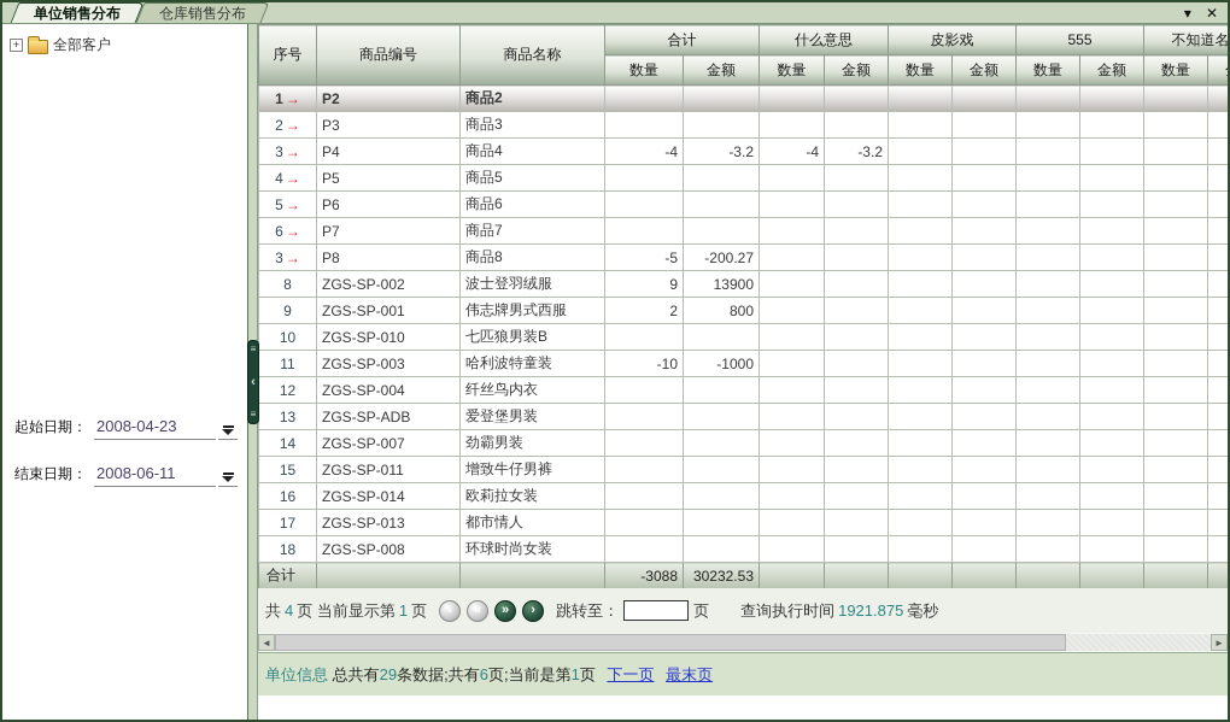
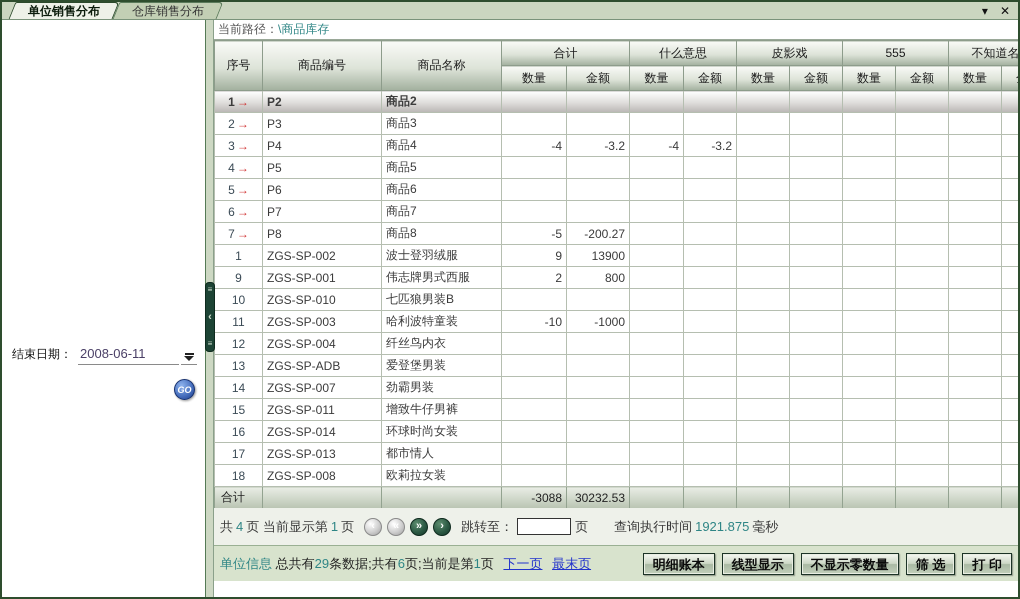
  单位销售分布
  仓库销售分布
  ▾
  ✕
- +
- 全部客户
- 起始日期：
- 2008-04-23
  结束日期：
  2008-06-11
+ GO
  ≡
  ‹
  ≡
+ 当前路径：
+ \商品库存
  序号	商品编号	商品名称	合计	什么意思	皮影戏	555	不知道名
  数量	金额	数量	金额	数量	金额	数量	金额	数量
  1 →	P2	商品2
  2 →	P3	商品3
  3 →	P4	商品4	-4	-3.2	-4	-3.2
  4 →	P5	商品5
  5 →	P6	商品6
  6 →	P7	商品7
- 3 →	P8	商品8	-5	-200.27
+ 7 →	P8	商品8	-5	-200.27
- 8	ZGS-SP-002	波士登羽绒服	9	13900
+ 1	ZGS-SP-002	波士登羽绒服	9	13900
  9	ZGS-SP-001	伟志牌男式西服	2	800
  10	ZGS-SP-010	七匹狼男装B
  11	ZGS-SP-003	哈利波特童装	-10	-1000
  12	ZGS-SP-004	纤丝鸟内衣
  13	ZGS-SP-ADB	爱登堡男装
  14	ZGS-SP-007	劲霸男装
  15	ZGS-SP-011	增致牛仔男裤
- 16	ZGS-SP-014	欧莉拉女装
+ 16	ZGS-SP-014	环球时尚女装
  17	ZGS-SP-013	都市情人
- 18	ZGS-SP-008	环球时尚女装
+ 18	ZGS-SP-008	欧莉拉女装
  合计			-3088	30232.53
  共
  4
  页 当前显示第
  1
  页
  ‹
  «
  »
  ›
  跳转至：
  页
  查询执行时间 1921.875 毫秒
- ◄
- ►
  单位信息 总共有29条数据;共有6页;当前是第1页 下一页 最末页
+ 明细账本
+ 线型显示
+ 不显示零数量
+ 筛 选
+ 打 印
